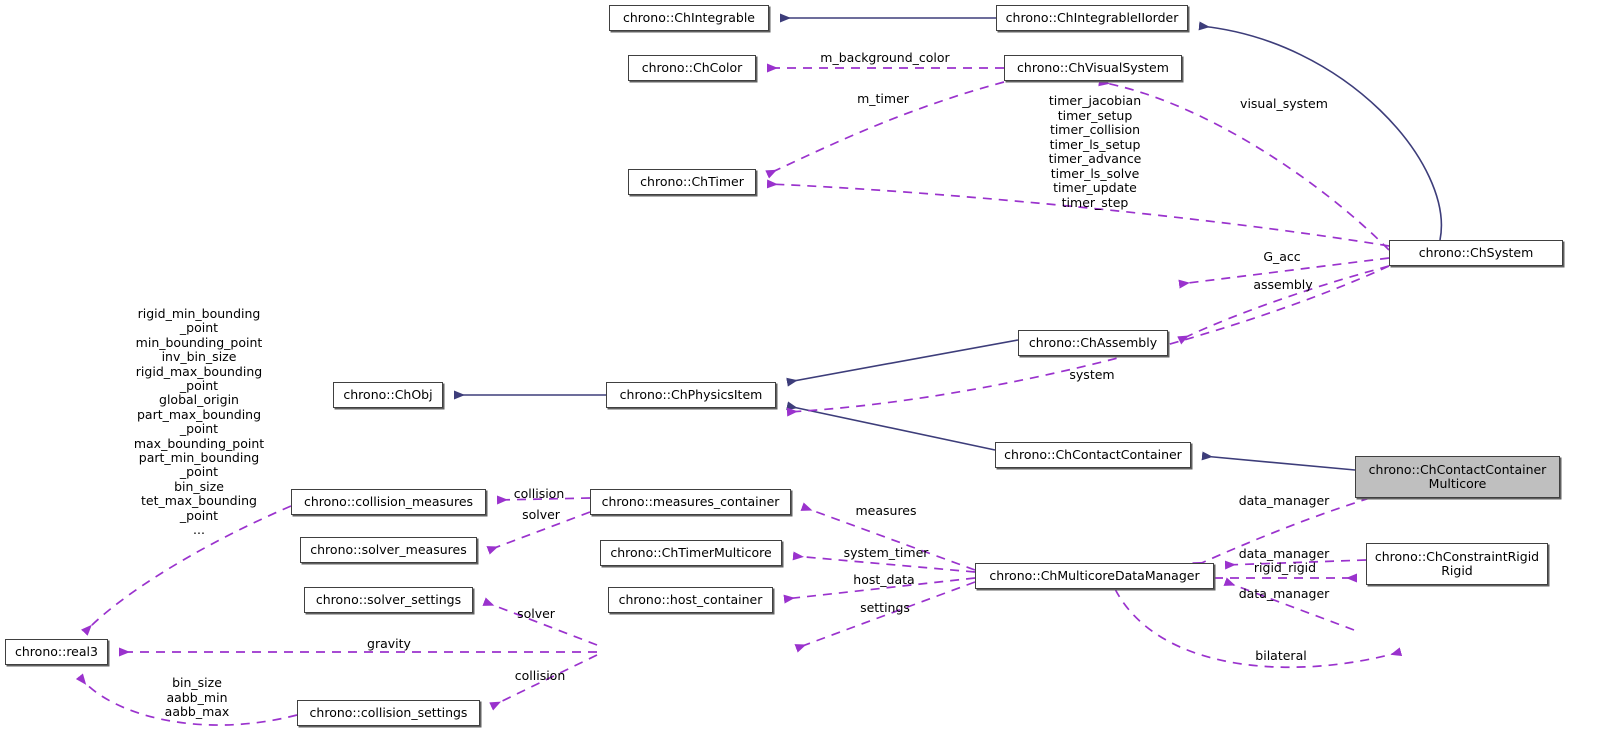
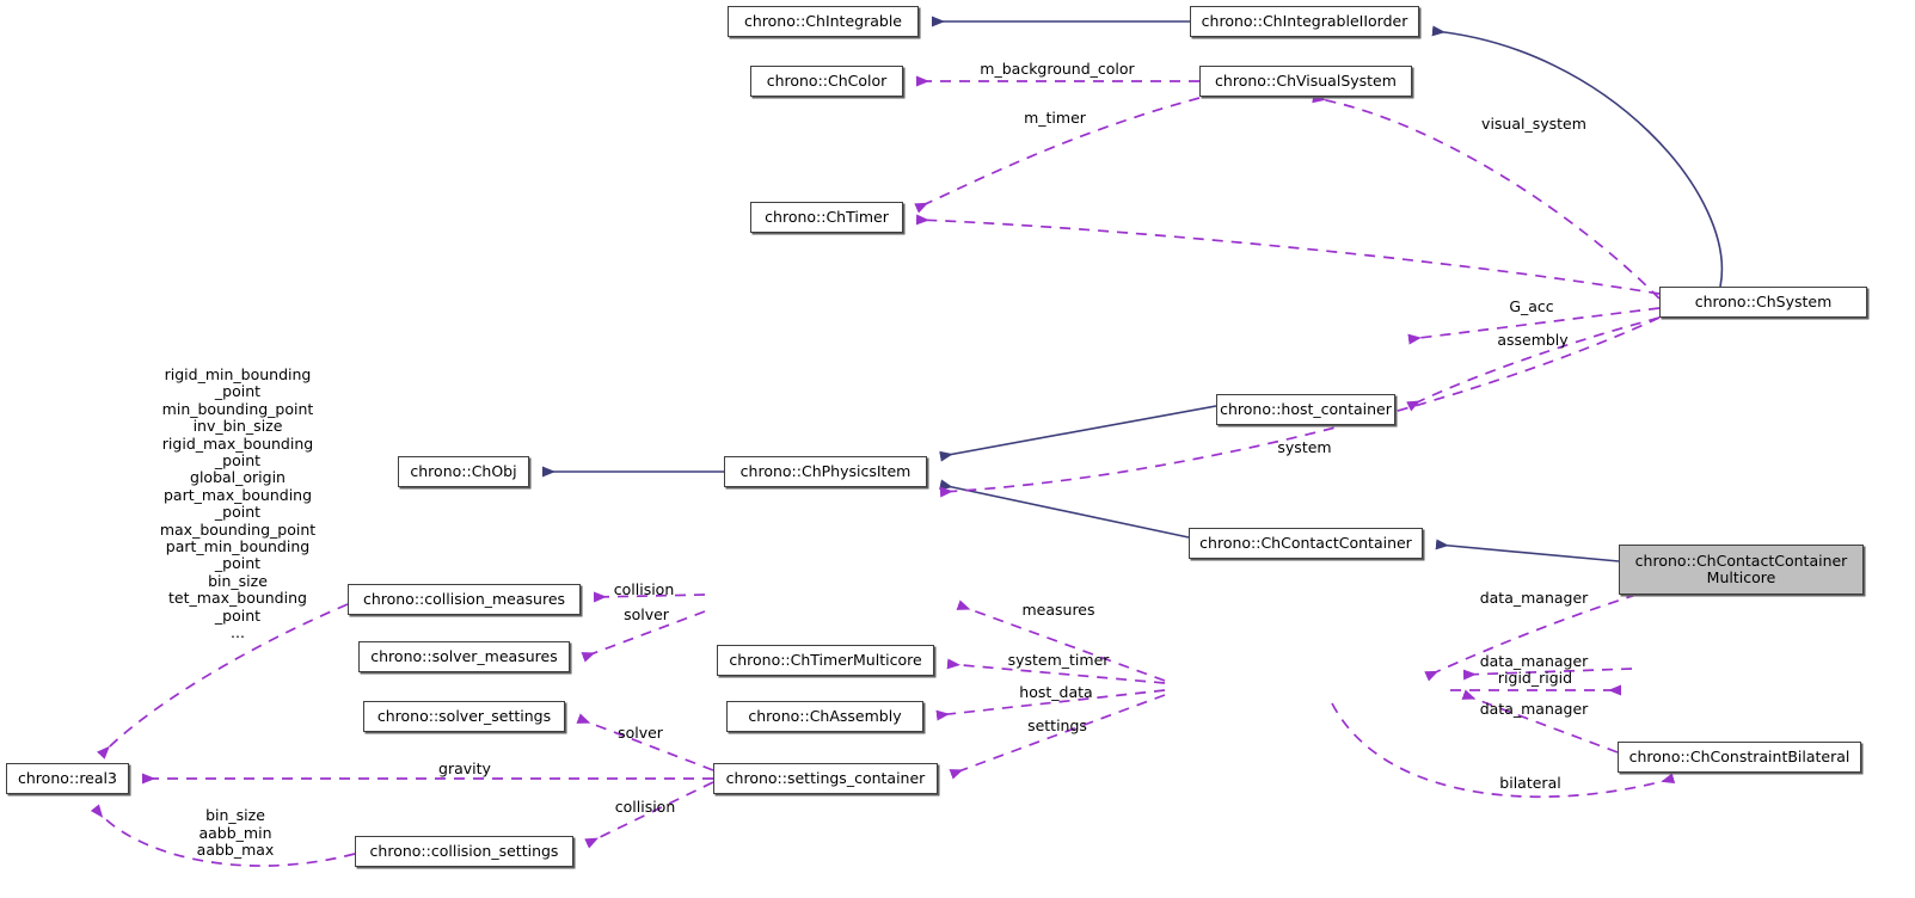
  chrono::ChIntegrable
  chrono::ChIntegrableIIorder
  chrono::ChColor
  chrono::ChVisualSystem
  chrono::ChTimer
  chrono::ChSystem
- chrono::ChAssembly
+ chrono::host_container
  chrono::ChObj
  chrono::ChPhysicsItem
  chrono::ChContactContainer
  chrono::ChContactContainer
  Multicore
  chrono::collision_measures
- chrono::measures_container
  chrono::solver_measures
  chrono::ChTimerMulticore
- chrono::ChMulticoreDataManager
- chrono::ChConstraintRigid
- Rigid
  chrono::solver_settings
- chrono::host_container
+ chrono::ChAssembly
+ chrono::ChConstraintBilateral
  chrono::real3
+ chrono::settings_container
  chrono::collision_settings
  m_background_color
  m_timer
- timer_jacobian
- timer_setup
- timer_collision
- timer_ls_setup
- timer_advance
- timer_ls_solve
- timer_update
- timer_step
  visual_system
  G_acc
  assembly
  system
  collision
  solver
  measures
  data_manager
  system_timer
  data_manager
  rigid_rigid
  host_data
  data_manager
  settings
  solver
  gravity
  bilateral
  collision
  bin_size
  aabb_min
  aabb_max
  rigid_min_bounding
  _point
  min_bounding_point
  inv_bin_size
  rigid_max_bounding
  _point
  global_origin
  part_max_bounding
  _point
  max_bounding_point
  part_min_bounding
  _point
  bin_size
  tet_max_bounding
  _point
  ...
